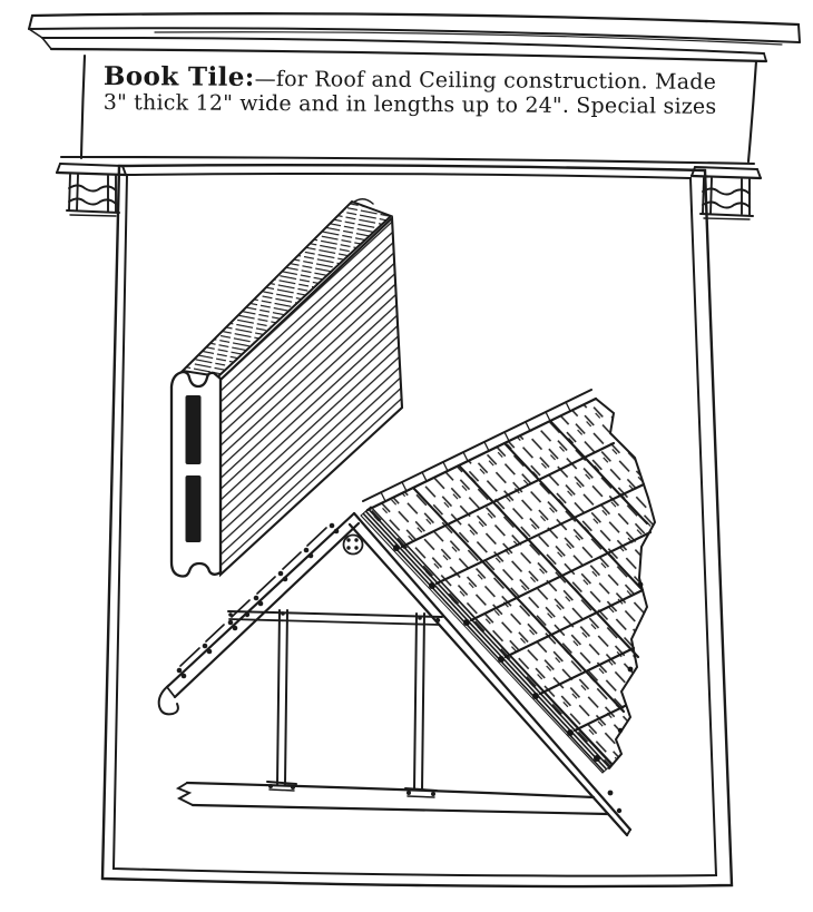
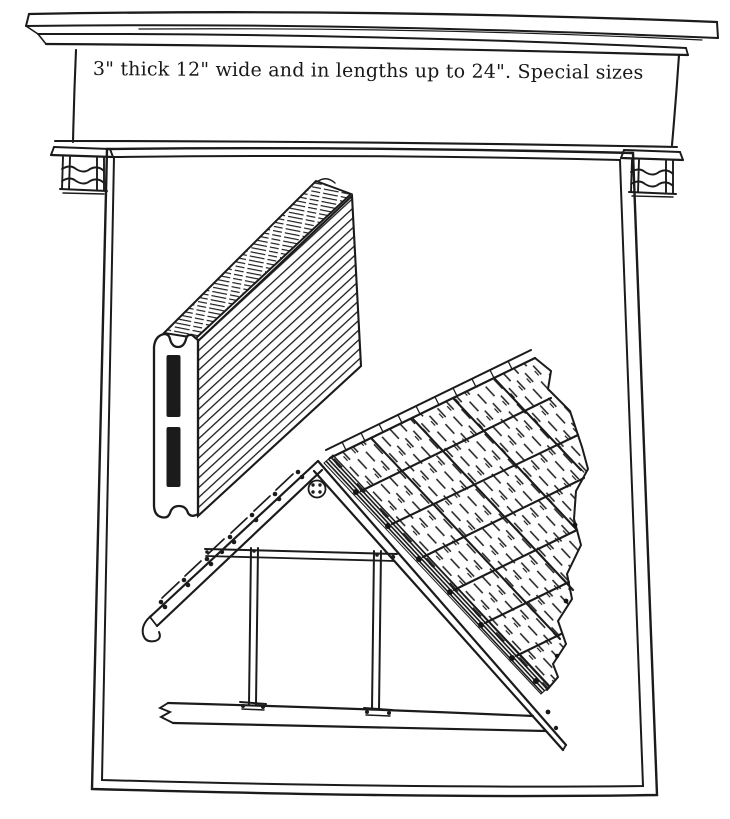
- Book Tile:—for Roof and Ceiling construction. Made
  3" thick 12" wide and in lengths up to 24". Special sizes
